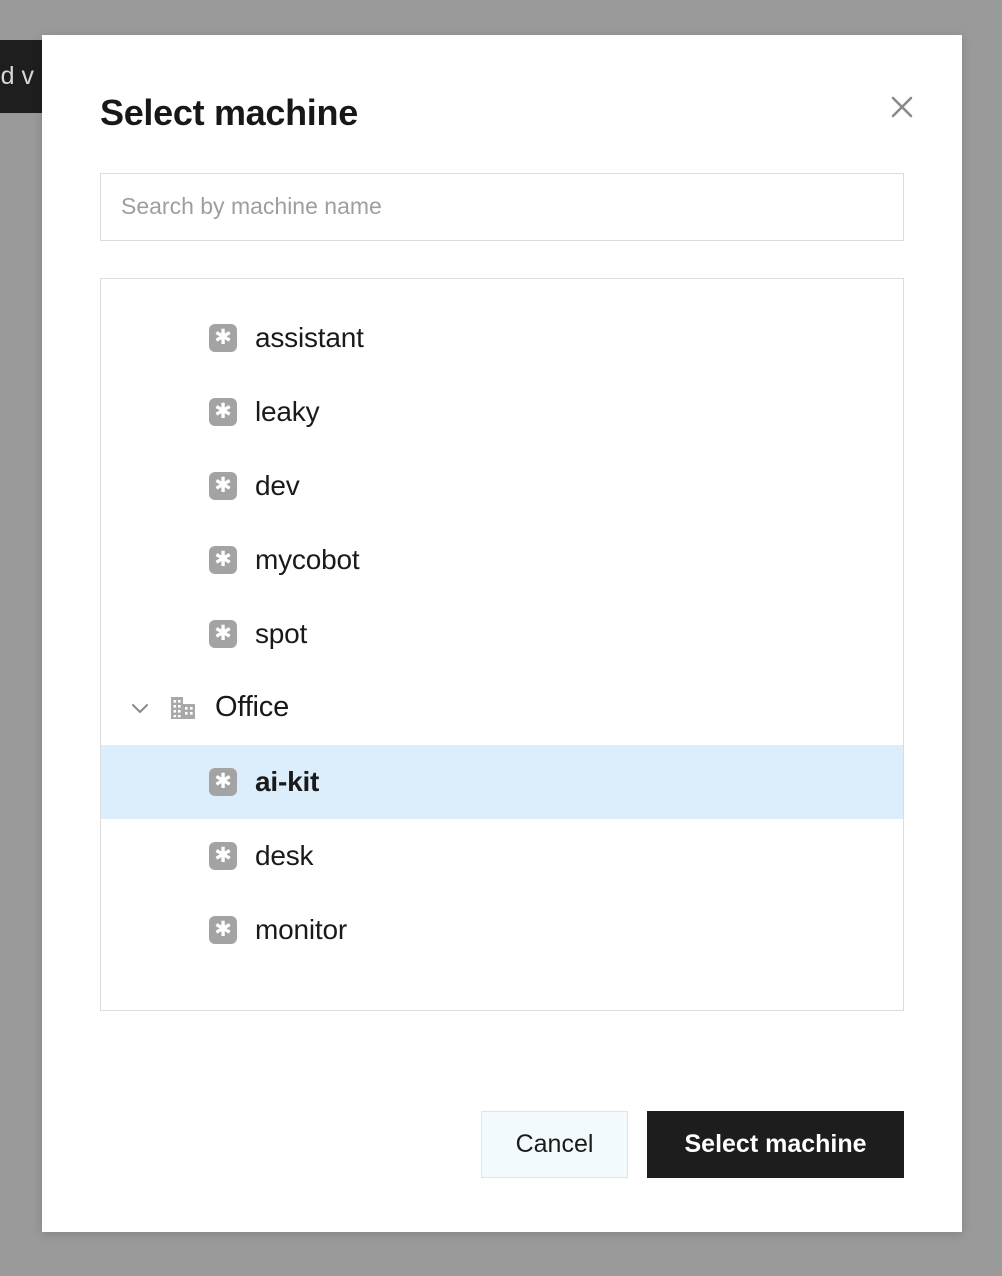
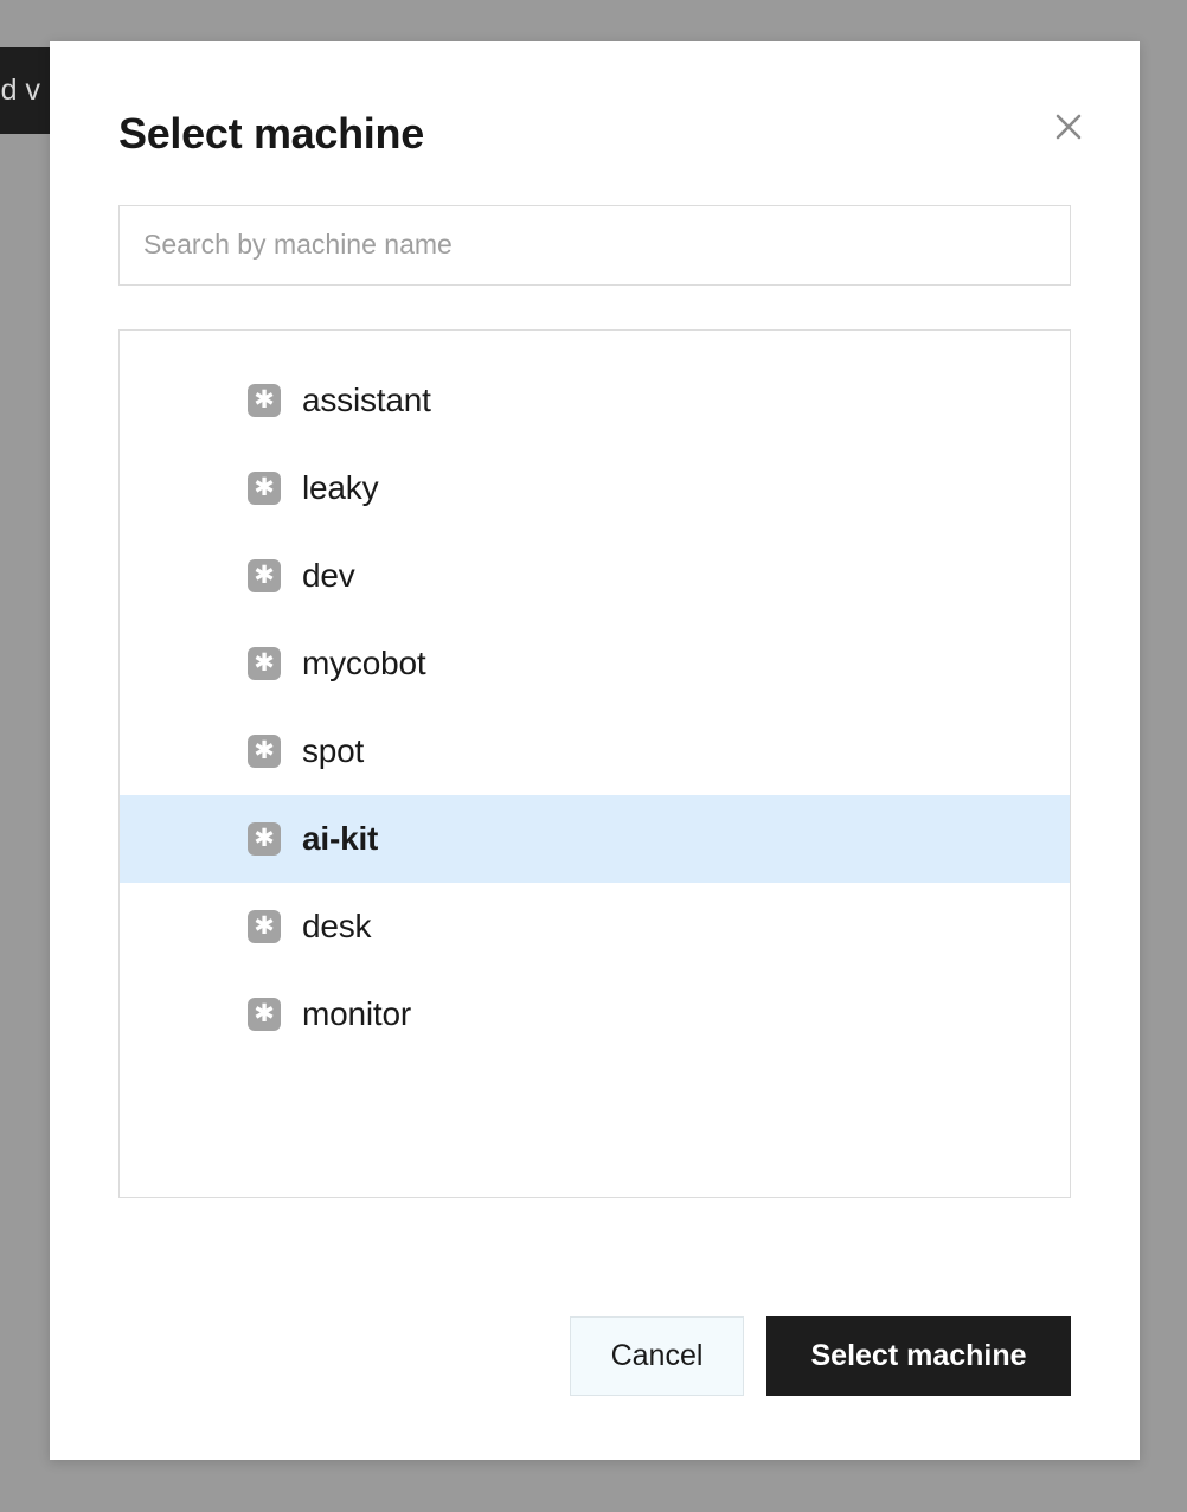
  Select machine
  Search by machine name
  ✱
  assistant
  ✱
  leaky
  ✱
  dev
  ✱
  mycobot
  ✱
  spot
- Office
  ✱
  ai-kit
  ✱
  desk
  ✱
  monitor
  Cancel
  Select machine
